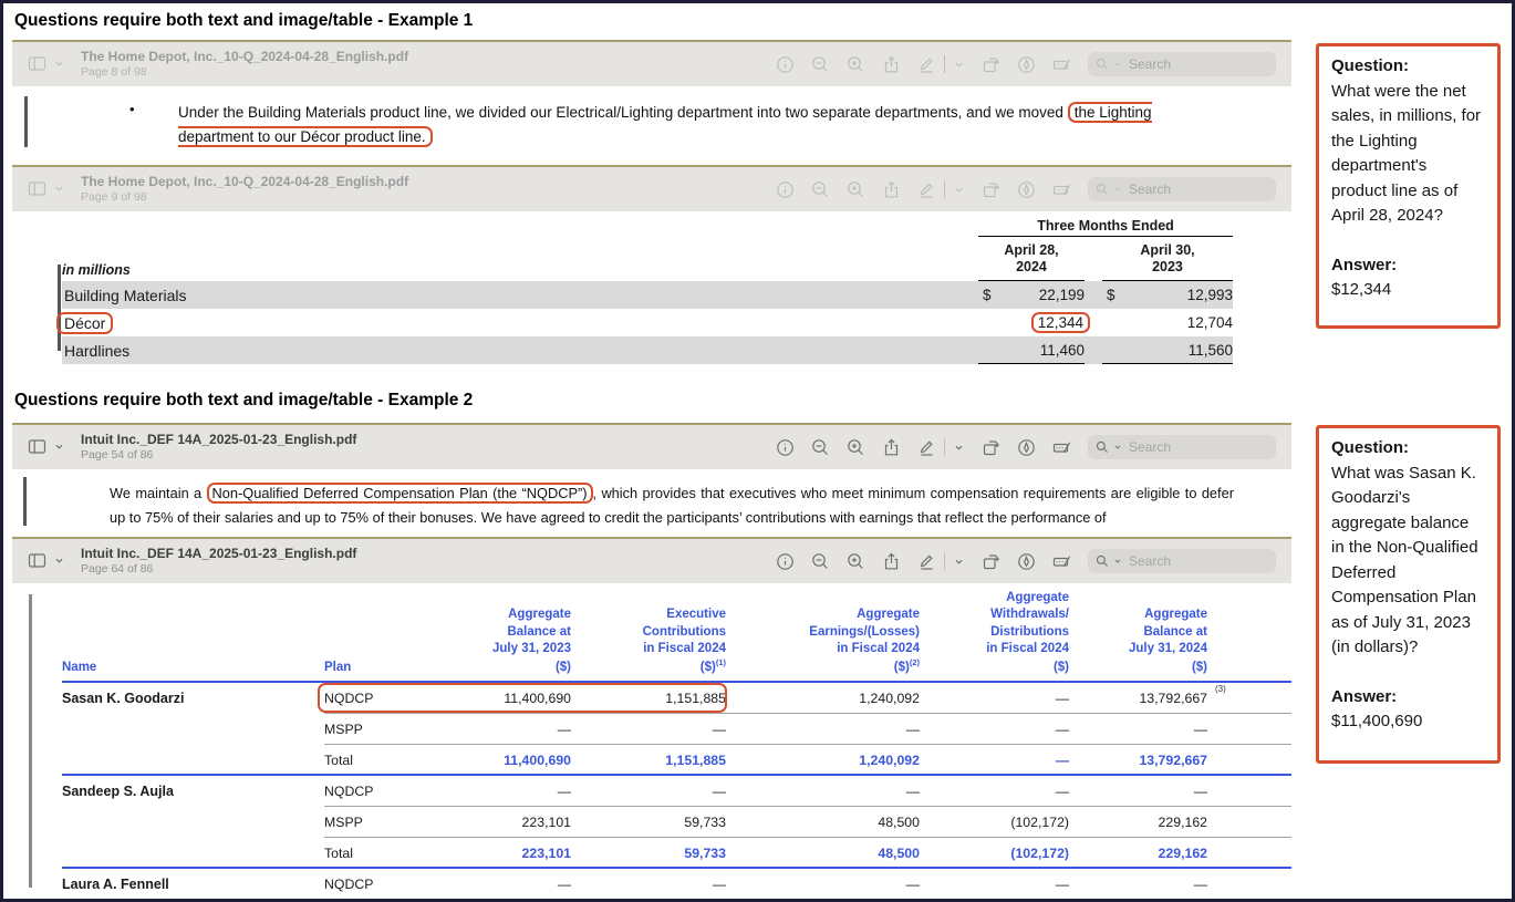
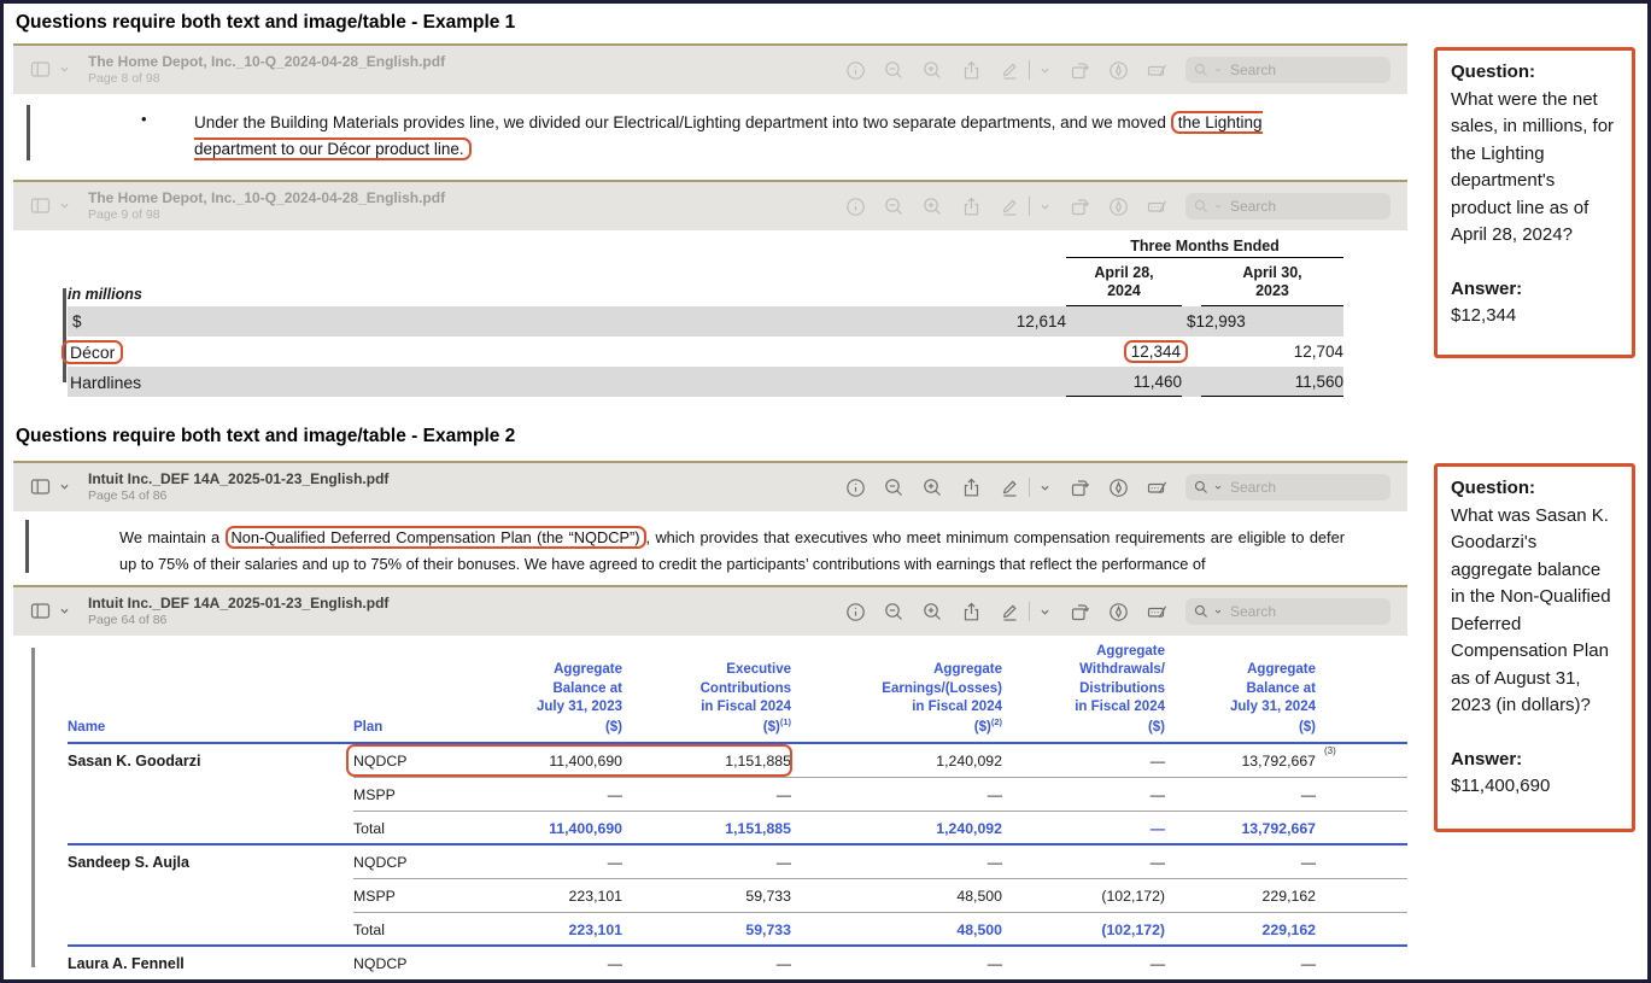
  Questions require both text and image/table - Example 1
  The Home Depot, Inc._10-Q_2024-04-28_English.pdf
  Page 8 of 98
  Search
  •
- Under the Building Materials product line, we divided our Electrical/Lighting department into two separate departments, and we moved the Lighting department to our Décor product line.
+ Under the Building Materials provides line, we divided our Electrical/Lighting department into two separate departments, and we moved the Lighting department to our Décor product line.
  The Home Depot, Inc._10-Q_2024-04-28_English.pdf
  Page 9 of 98
  Search
  Three Months Ended
  in millions
  April 28,
  2024
  April 30,
  2023
- Building Materials
  $
- 22,199
+ 12,614
  $
  12,993
  Décor
  12,344
  12,704
  Hardlines
  11,460
  11,560
  Question:
  What were the net sales, in millions, for the Lighting department's product line as of April 28, 2024?
  Answer:
  $12,344
  Questions require both text and image/table - Example 2
  Intuit Inc._DEF 14A_2025-01-23_English.pdf
  Page 54 of 86
  Search
  We maintain a Non-Qualified Deferred Compensation Plan (the “NQDCP”) , which provides that executives who meet minimum compensation requirements are eligible to defer up to 75% of their salaries and up to 75% of their bonuses. We have agreed to credit the participants’ contributions with earnings that reflect the performance of
  Intuit Inc._DEF 14A_2025-01-23_English.pdf
  Page 64 of 86
  Search
  Name
  Plan
  Aggregate
  Balance at
  July 31, 2023
  ($)
  Executive
  Contributions
  in Fiscal 2024
  ($)(1)
  Aggregate
  Earnings/(Losses)
  in Fiscal 2024
  ($)(2)
  Aggregate
  Withdrawals/
  Distributions
  in Fiscal 2024
  ($)
  Aggregate
  Balance at
  July 31, 2024
  ($)
  Sasan K. Goodarzi
  NQDCP
  11,400,690
  1,151,885
  1,240,092
  —
  13,792,667
  (3)
  MSPP
  —
  —
  —
  —
  —
  Total
  11,400,690
  1,151,885
  1,240,092
  —
  13,792,667
  Sandeep S. Aujla
  NQDCP
  —
  —
  —
  —
  —
  MSPP
  223,101
  59,733
  48,500
  (102,172)
  229,162
  Total
  223,101
  59,733
  48,500
  (102,172)
  229,162
  Laura A. Fennell
  NQDCP
  —
  —
  —
  —
  —
  Question:
- What was Sasan K. Goodarzi's aggregate balance in the Non-Qualified Deferred Compensation Plan as of July 31, 2023 (in dollars)?
+ What was Sasan K. Goodarzi's aggregate balance in the Non-Qualified Deferred Compensation Plan as of August 31, 2023 (in dollars)?
  Answer:
  $11,400,690
